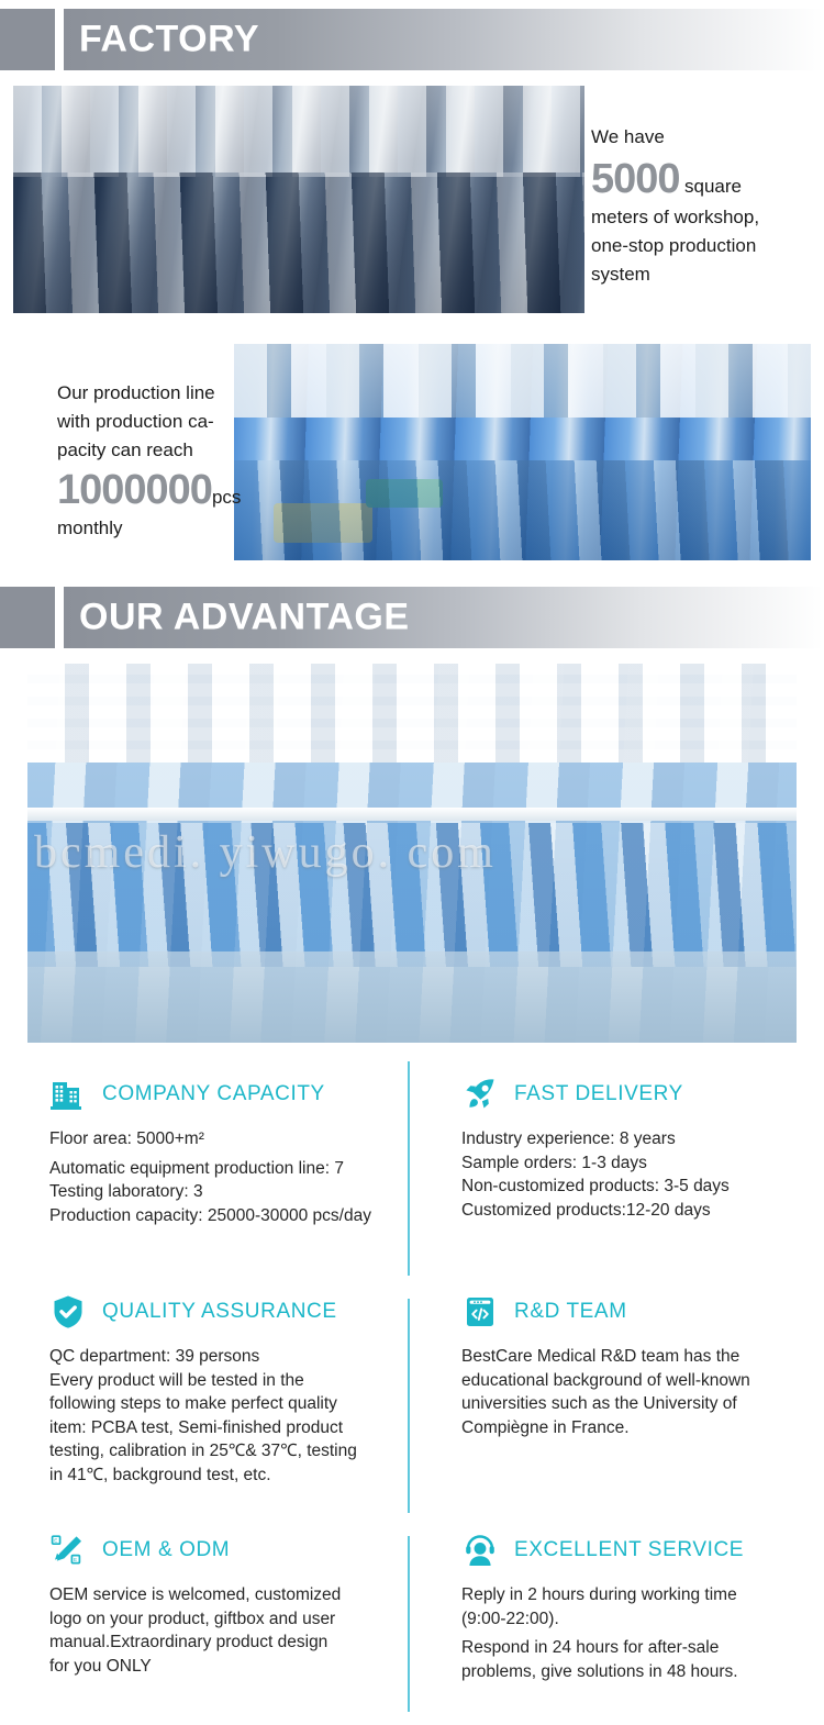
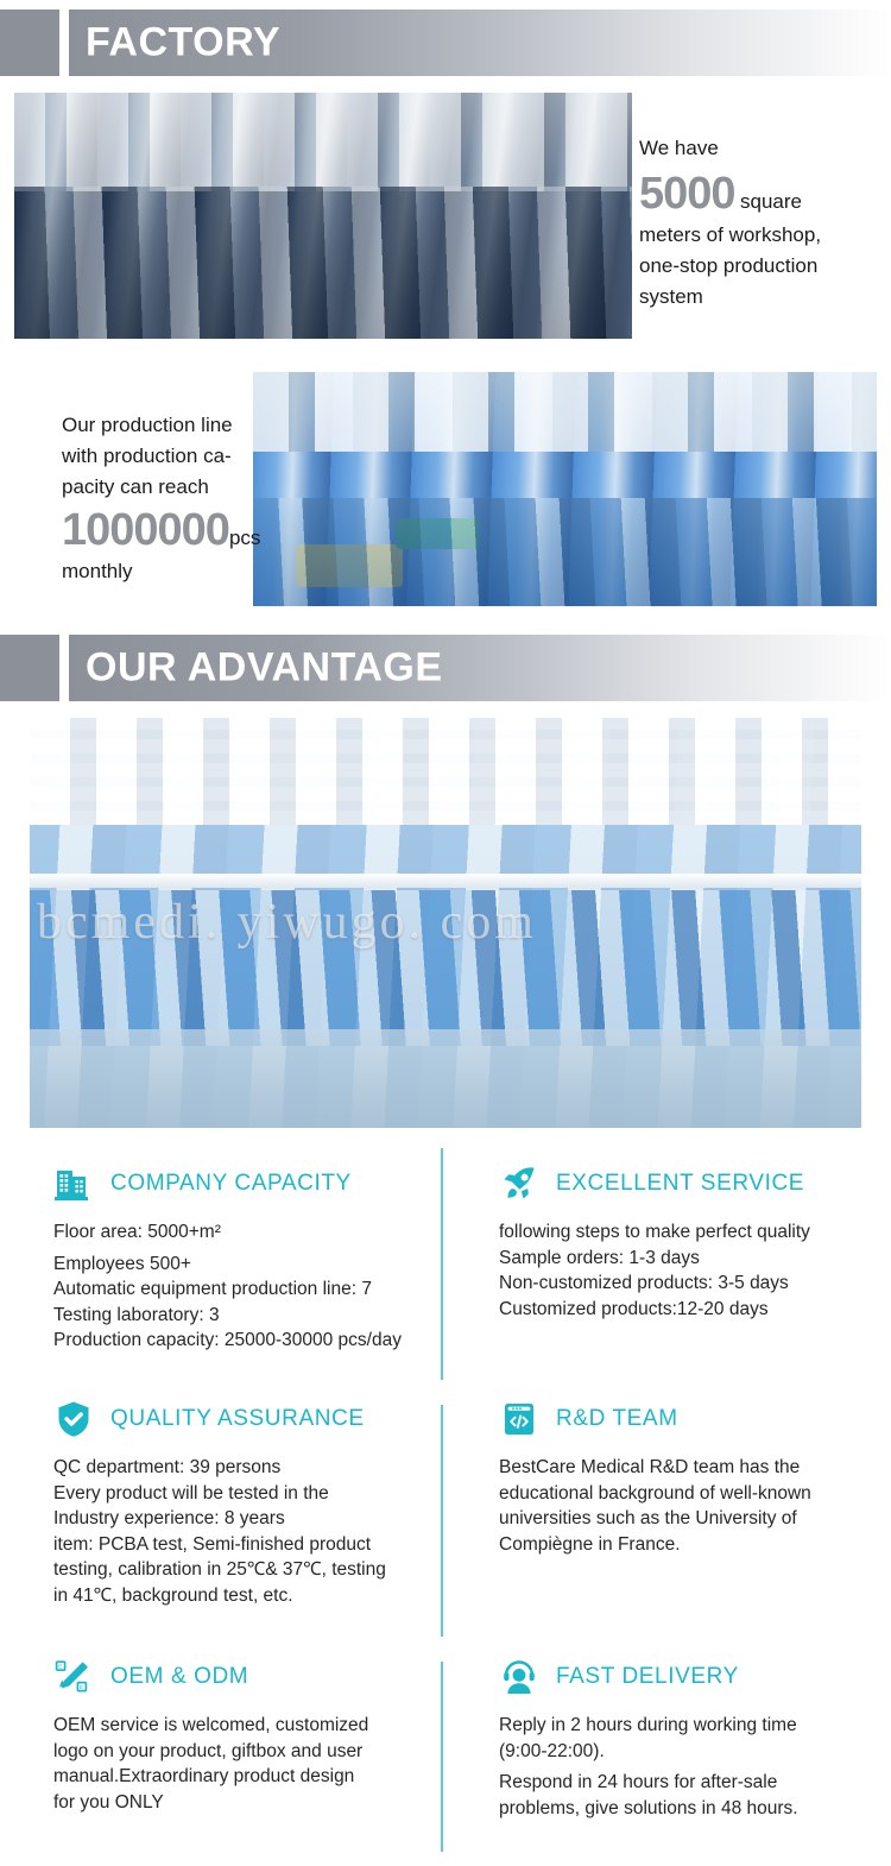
  FACTORY
  We have
  5000 square
  meters of workshop,
  one-stop production
  system
  Our production line
  with production ca-
  pacity can reach
  1000000pcs
  monthly
  OUR ADVANTAGE
  bcmedi. yiwugo. com
  COMPANY CAPACITY
  Floor area: 5000+m²
+ Employees 500+
  Automatic equipment production line: 7
  Testing laboratory: 3
  Production capacity: 25000-30000 pcs/day
- FAST DELIVERY
+ EXCELLENT SERVICE
- Industry experience: 8 years
+ following steps to make perfect quality
  Sample orders: 1-3 days
  Non-customized products: 3-5 days
  Customized products:12-20 days
  QUALITY ASSURANCE
  QC department: 39 persons
  Every product will be tested in the
- following steps to make perfect quality
+ Industry experience: 8 years
  item: PCBA test, Semi-finished product
  testing, calibration in 25℃& 37℃, testing
  in 41℃, background test, etc.
  R&D TEAM
  BestCare Medical R&D team has the
  educational background of well-known
  universities such as the University of
  Compiègne in France.
  OEM & ODM
  OEM service is welcomed, customized
  logo on your product, giftbox and user
  manual.Extraordinary product design
  for you ONLY
- EXCELLENT SERVICE
+ FAST DELIVERY
  Reply in 2 hours during working time
  (9:00-22:00).
  Respond in 24 hours for after-sale
  problems, give solutions in 48 hours.
